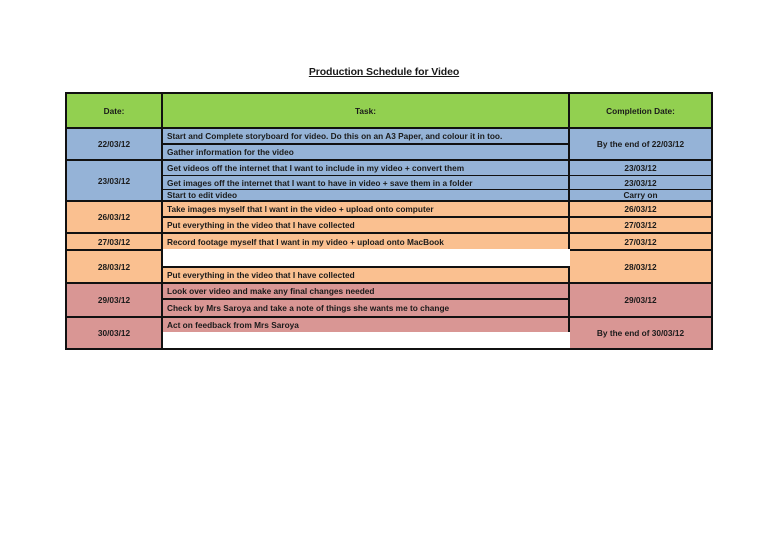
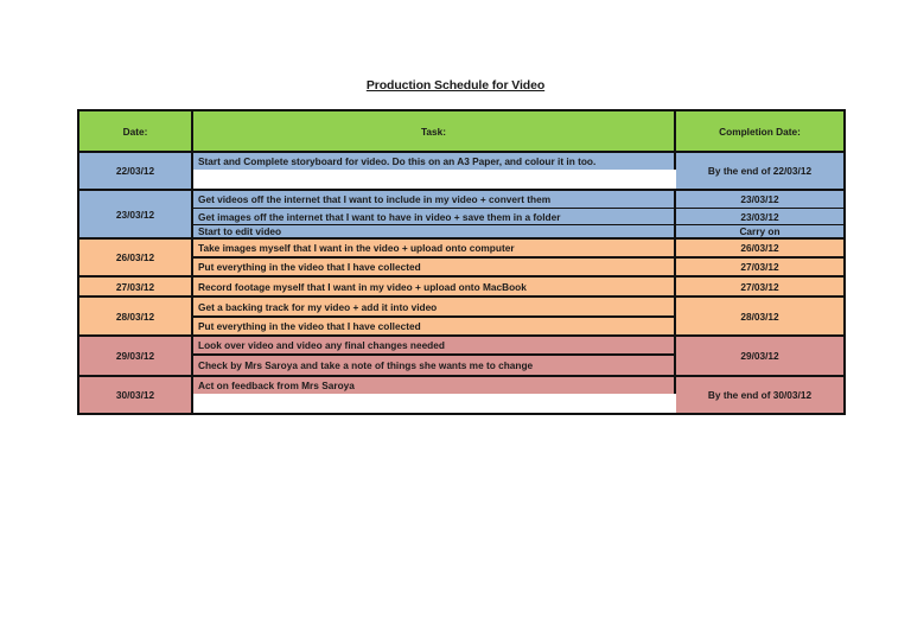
  Production Schedule for Video
  Date:
  Task:
  Completion Date:
  22/03/12
  Start and Complete storyboard for video. Do this on an A3 Paper, and colour it in too.
- Gather information for the video
  By the end of 22/03/12
  23/03/12
  Get videos off the internet that I want to include in my video + convert them
  Get images off the internet that I want to have in video + save them in a folder
  Start to edit video
  23/03/12
  23/03/12
  Carry on
  26/03/12
  Take images myself that I want in the video + upload onto computer
  Put everything in the video that I have collected
  26/03/12
  27/03/12
  27/03/12
  Record footage myself that I want in my video + upload onto MacBook
  27/03/12
  28/03/12
+ Get a backing track for my video + add it into video
  Put everything in the video that I have collected
  28/03/12
  29/03/12
- Look over video and make any final changes needed
+ Look over video and video any final changes needed
  Check by Mrs Saroya and take a note of things she wants me to change
  29/03/12
  30/03/12
  Act on feedback from Mrs Saroya
  By the end of 30/03/12
